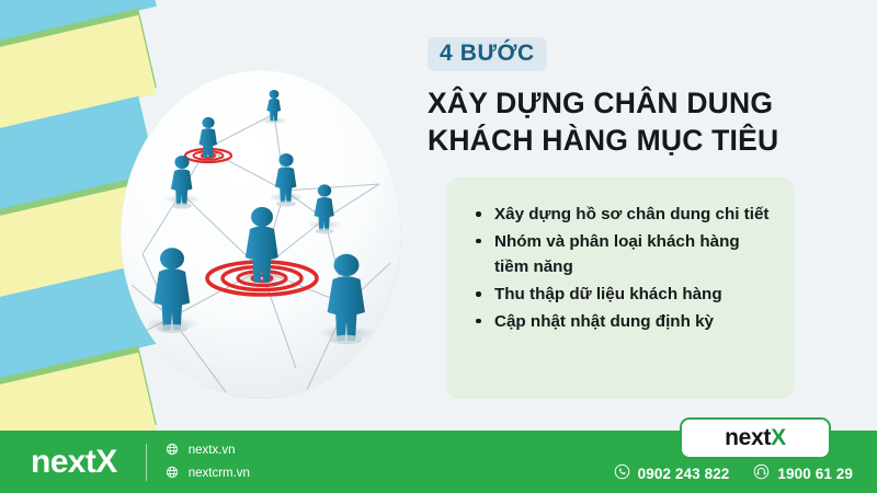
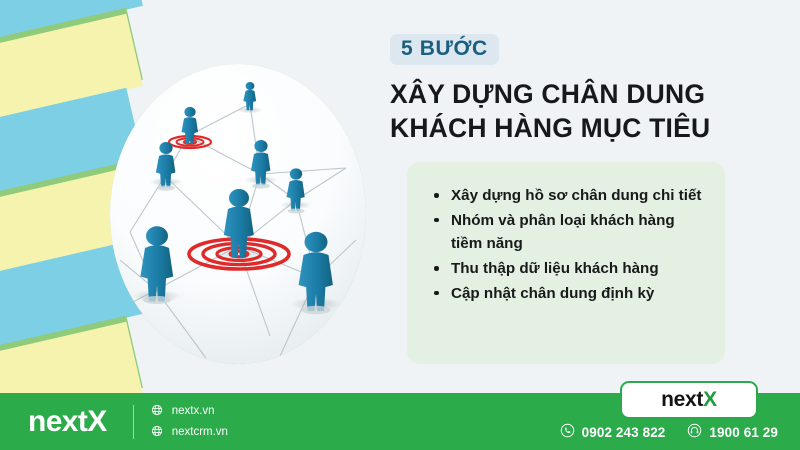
- 4 BƯỚC
+ 5 BƯỚC
  XÂY DỰNG CHÂN DUNG
  KHÁCH HÀNG MỤC TIÊU
  Xây dựng hồ sơ chân dung chi tiết
  Nhóm và phân loại khách hàng tiềm năng
  Thu thập dữ liệu khách hàng
- Cập nhật nhật dung định kỳ
+ Cập nhật chân dung định kỳ
  nextX
  nextX
  nextx.vn
  nextcrm.vn
  0902 243 822
  1900 61 29
